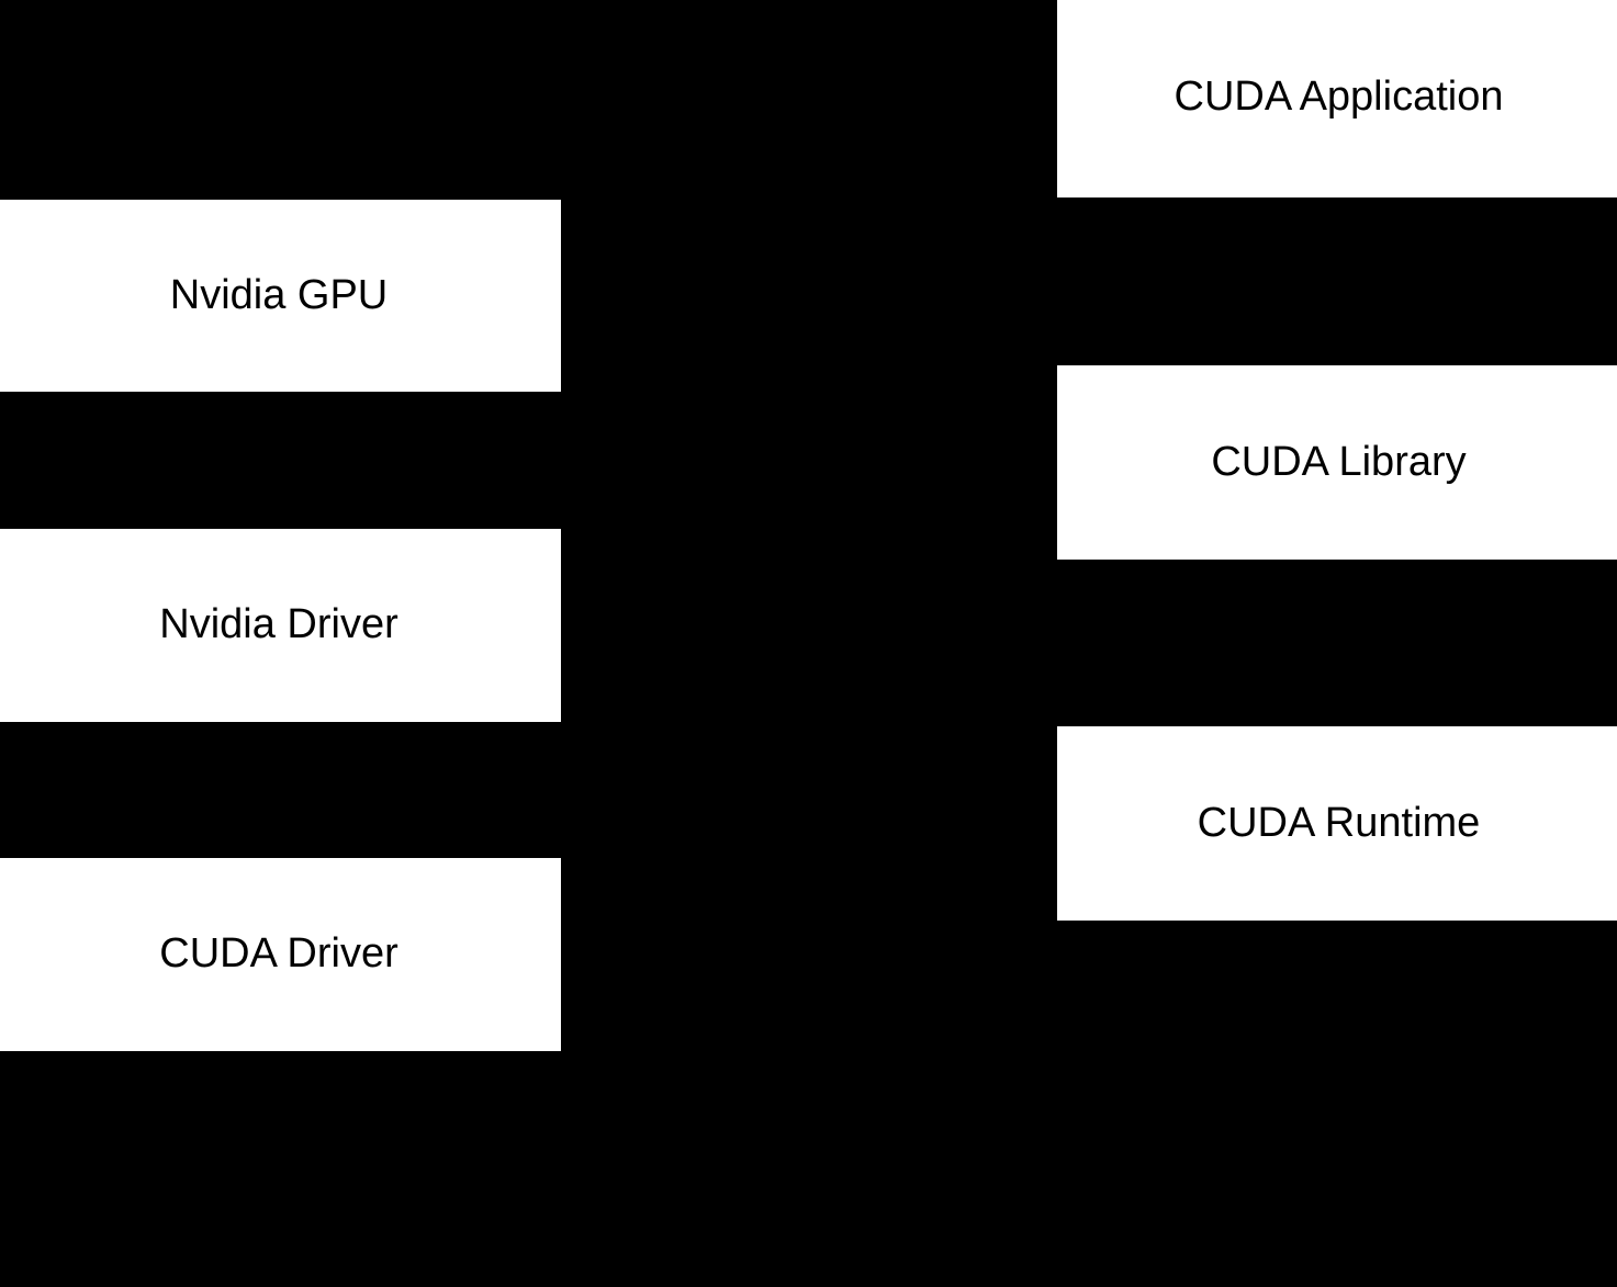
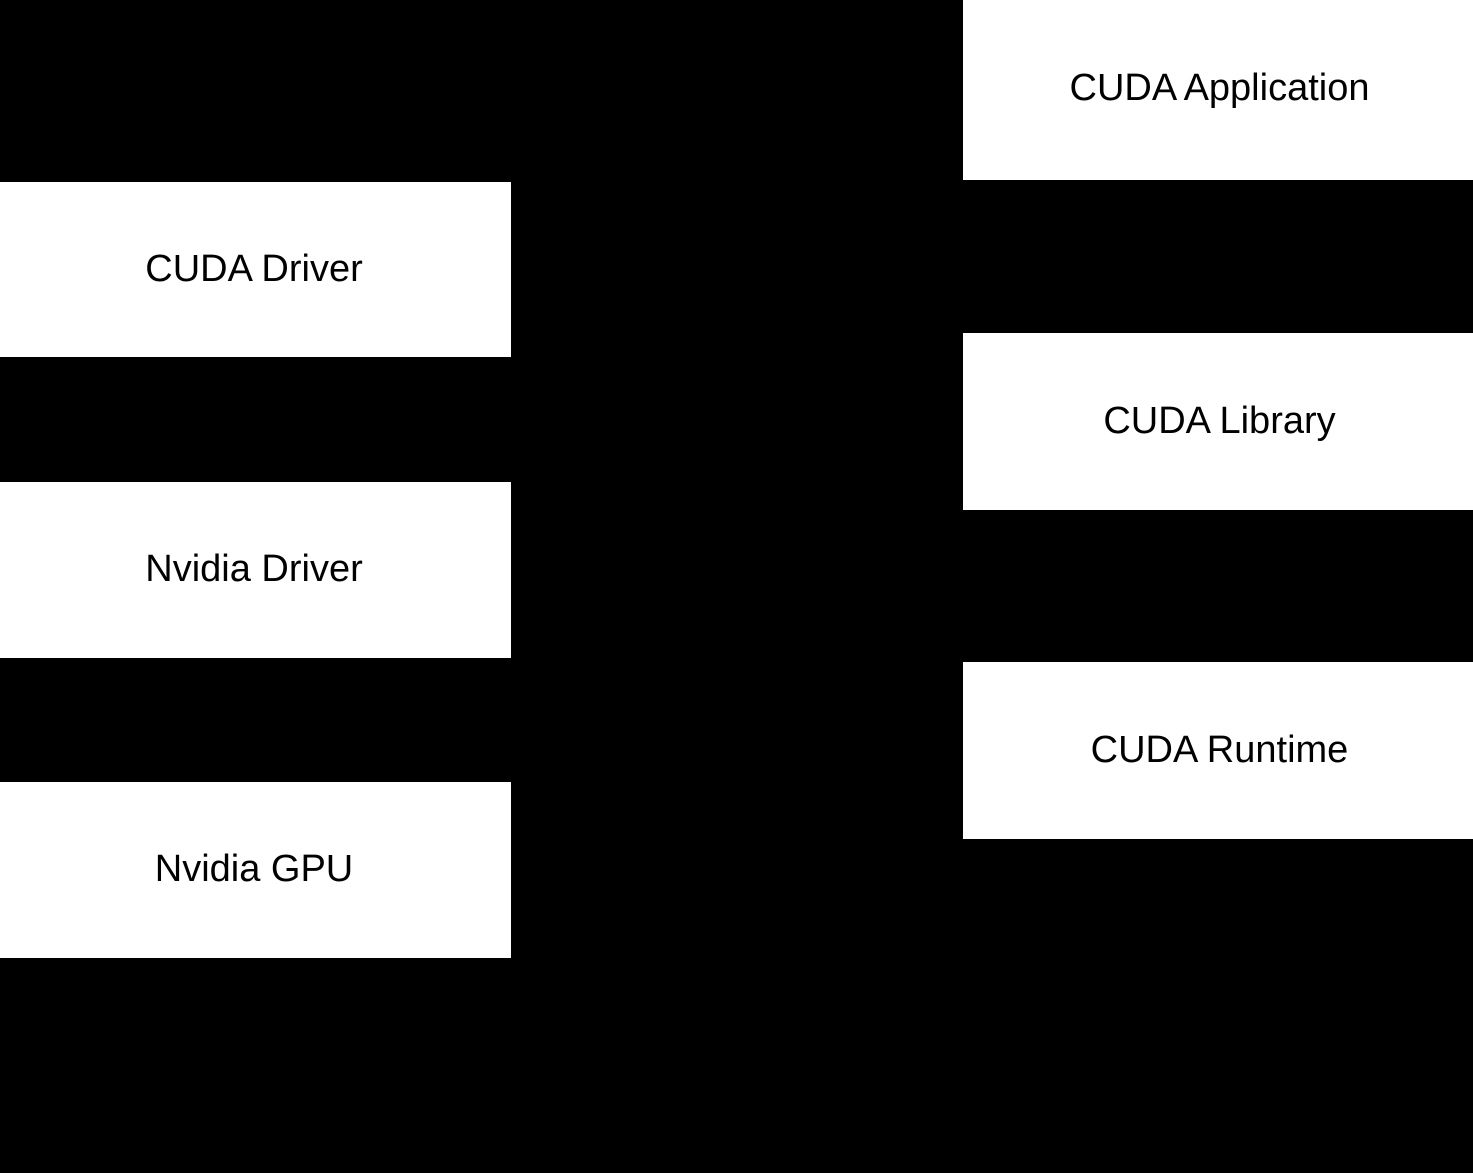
  CUDA Application
  CUDA Library
  CUDA Runtime
- Nvidia GPU
+ CUDA Driver
  Nvidia Driver
- CUDA Driver
+ Nvidia GPU
